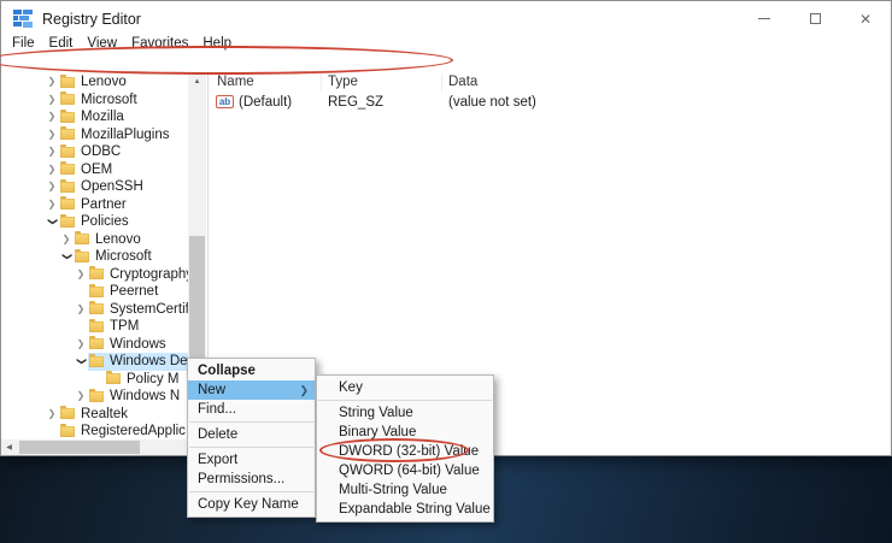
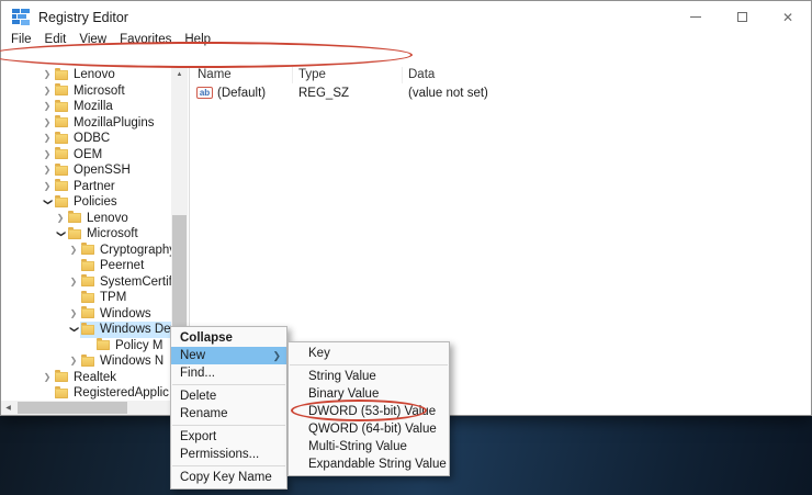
  Registry Editor
  ✕
  File
  Edit
  View
  Favorites
  Help
  ❯
  Lenovo
  ❯
  Microsoft
  ❯
  Mozilla
  ❯
  MozillaPlugins
  ❯
  ODBC
  ❯
  OEM
  ❯
  OpenSSH
  ❯
  Partner
  Policies
  ❯
  Lenovo
  Microsoft
  ❯
  Cryptograph
  Peernet
  ❯
  SystemCerti
  TPM
  ❯
  Windows
  Windows De
  Policy M
  ❯
  Windows N
  ❯
  Realtek
  RegisteredApplic
  Name
  Type
  Data
  ab
  (Default)
  REG_SZ
  (value not set)
  Collapse
  New
  ❯
  Find...
  Delete
+ Rename
  Export
  Permissions...
  Copy Key Name
  Key
  String Value
  Binary Value
- DWORD (32-bit) Value
+ DWORD (53-bit) Value
  QWORD (64-bit) Value
  Multi-String Value
  Expandable String Value
